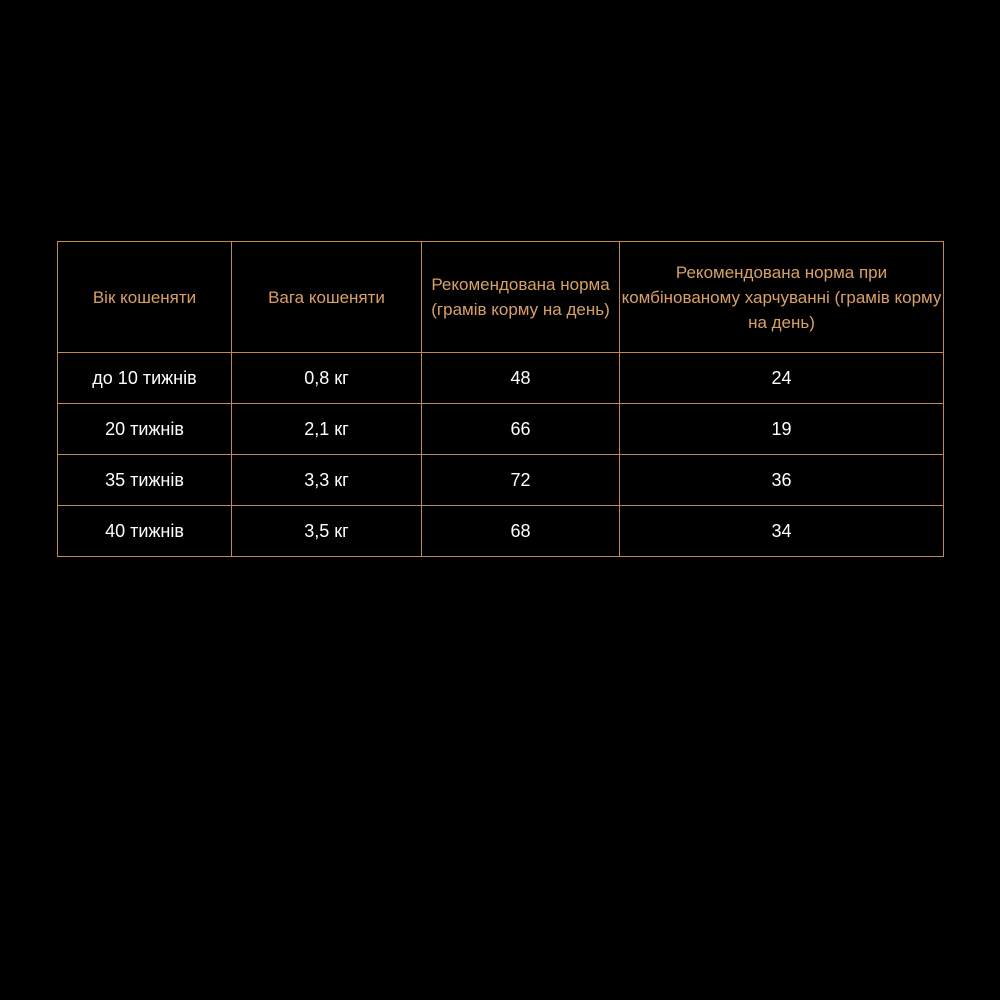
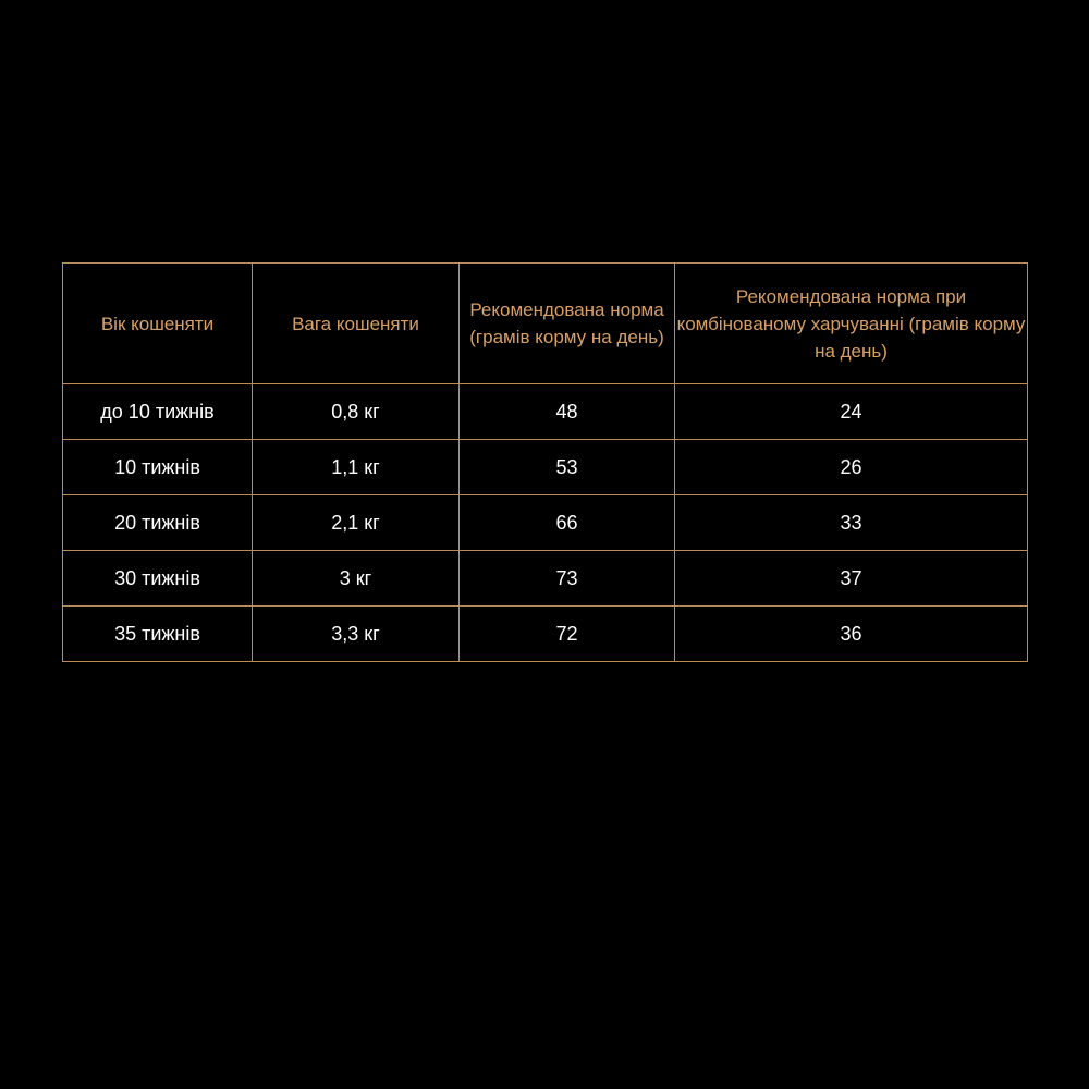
  Вік кошеняти	Вага кошеняти	Рекомендована норма (грамів корму на день)	Рекомендована норма при комбінованому харчуванні (грамів корму на день)
  до 10 тижнів	0,8 кг	48	24
+ 10 тижнів	1,1 кг	53	26
- 20 тижнів	2,1 кг	66	19
+ 20 тижнів	2,1 кг	66	33
+ 30 тижнів	3 кг	73	37
  35 тижнів	3,3 кг	72	36
- 40 тижнів	3,5 кг	68	34
